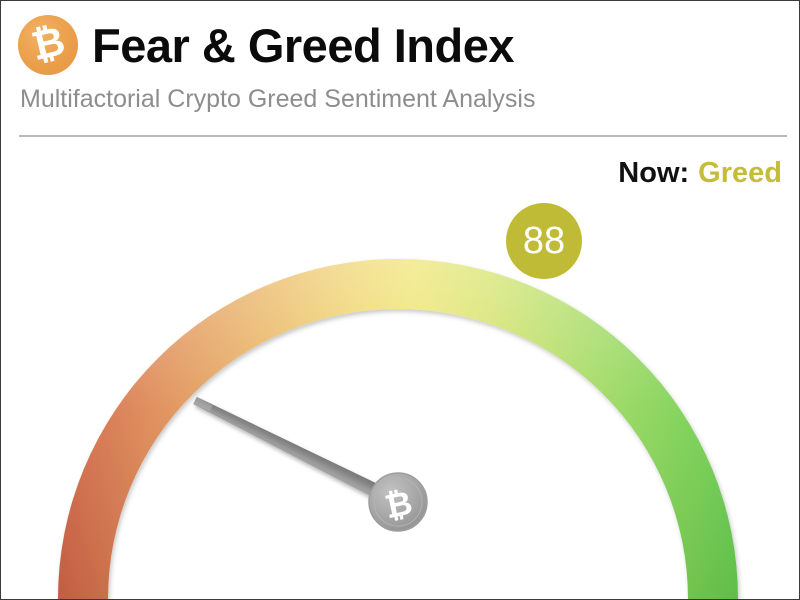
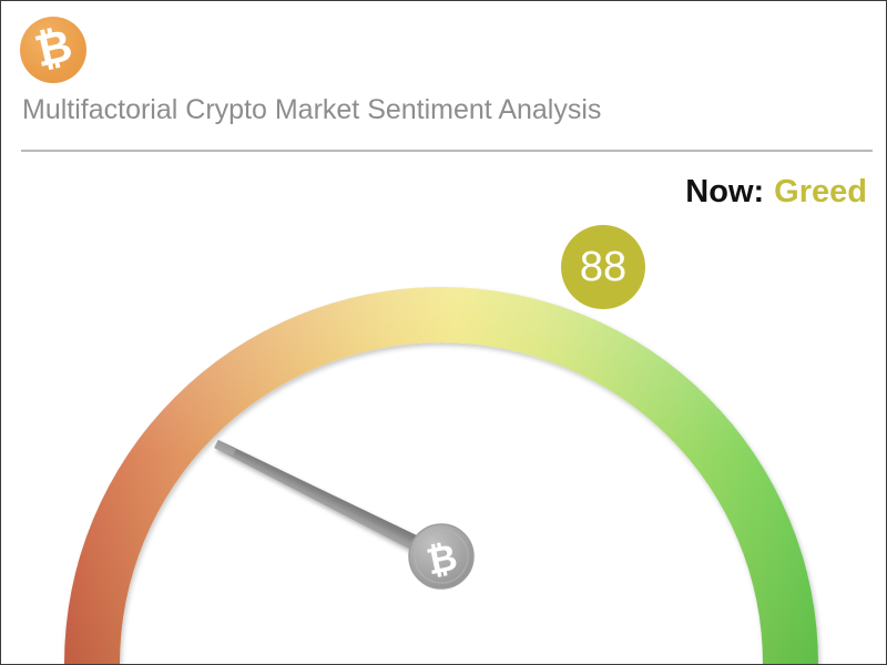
- Fear & Greed Index
- Multifactorial Crypto Greed Sentiment Analysis
+ Multifactorial Crypto Market Sentiment Analysis
  Now: Greed
  88
